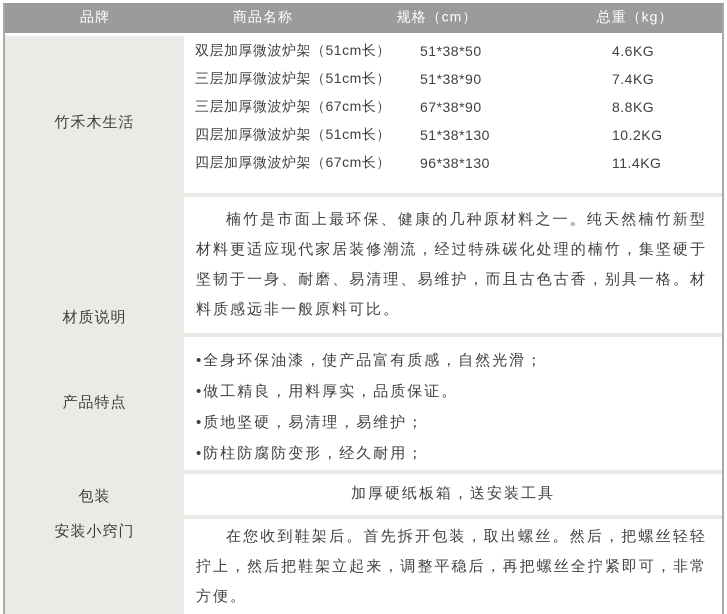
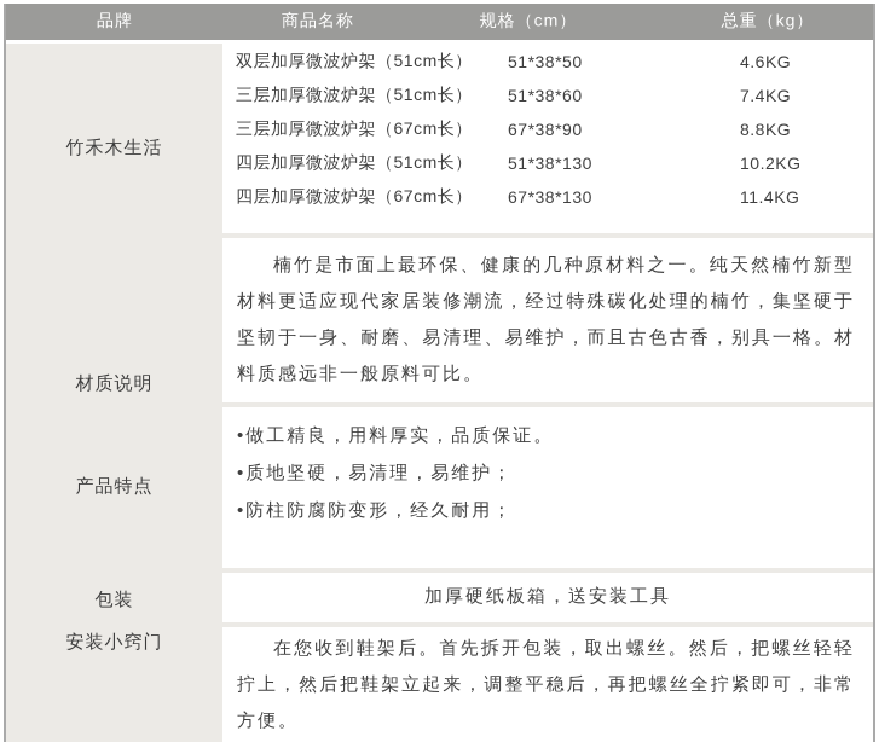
  品牌
  商品名称
  规格（cm）
  总重（kg）
  竹禾木生活
  材质说明
  产品特点
  包装
  安装小窍门
  双层加厚微波炉架（51cm长）
  51*38*50
  4.6KG
  三层加厚微波炉架（51cm长）
- 51*38*90
+ 51*38*60
  7.4KG
  三层加厚微波炉架（67cm长）
  67*38*90
  8.8KG
  四层加厚微波炉架（51cm长）
  51*38*130
  10.2KG
  四层加厚微波炉架（67cm长）
- 96*38*130
+ 67*38*130
  11.4KG
  楠竹是市面上最环保、健康的几种原材料之一。纯天然楠竹新型材料更适应现代家居装修潮流，经过特殊碳化处理的楠竹，集坚硬于坚韧于一身、耐磨、易清理、易维护，而且古色古香，别具一格。材料质感远非一般原料可比。
- •全身环保油漆，使产品富有质感，自然光滑；
  •做工精良，用料厚实，品质保证。
  •质地坚硬，易清理，易维护；
  •防柱防腐防变形，经久耐用；
  加厚硬纸板箱，送安装工具
  在您收到鞋架后。首先拆开包装，取出螺丝。然后，把螺丝轻轻拧上，然后把鞋架立起来，调整平稳后，再把螺丝全拧紧即可，非常方便。
